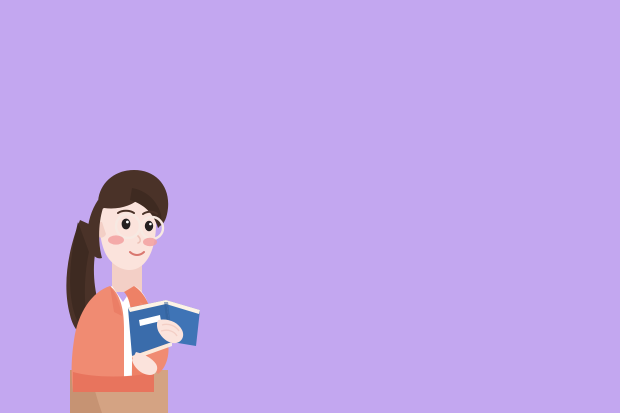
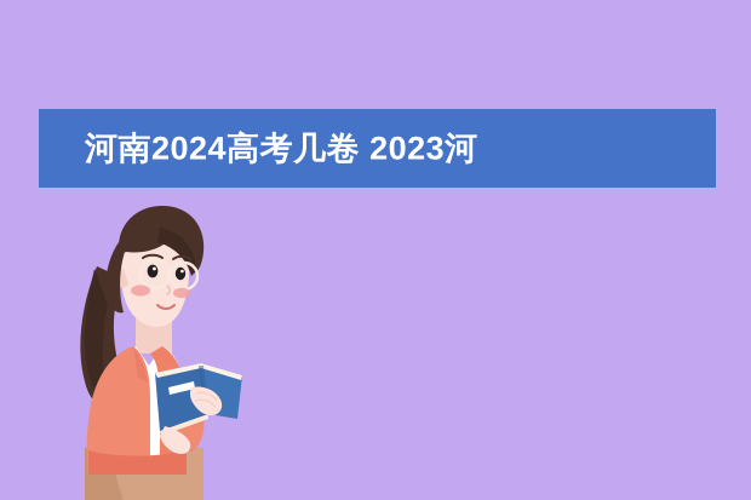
+ 河南2024高考几卷 2023河
